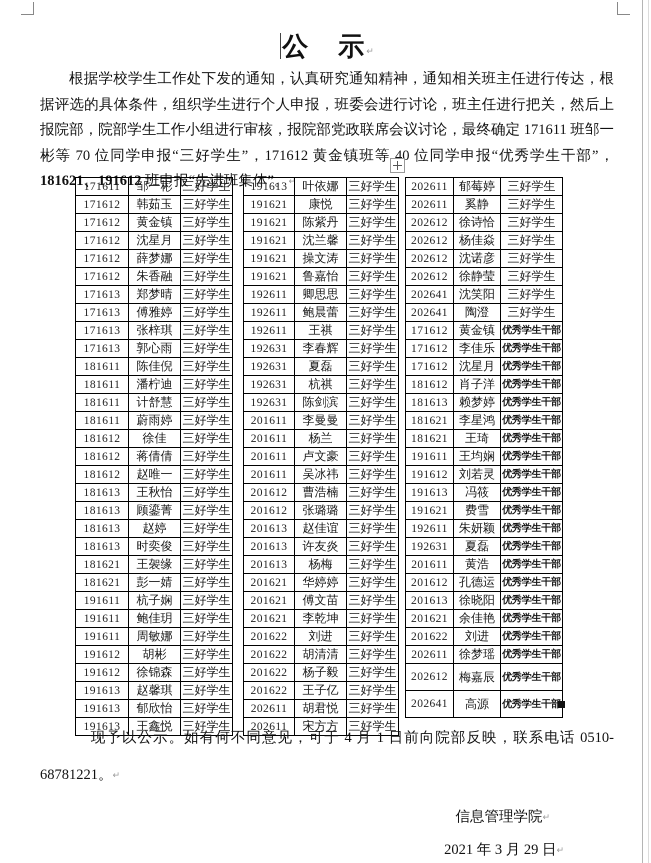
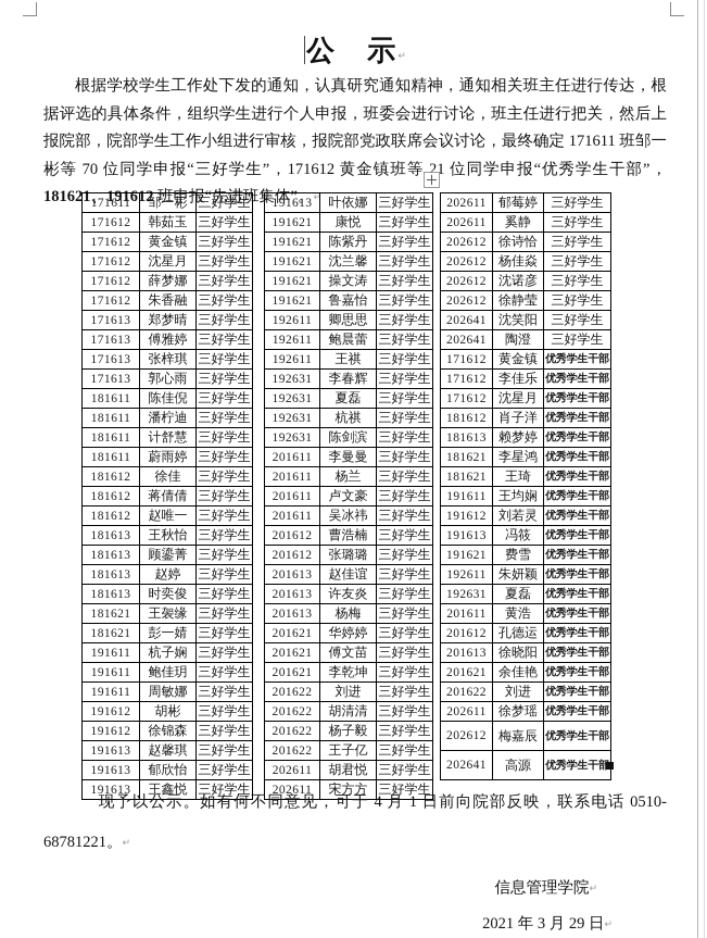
  公 示↵
- 根据学校学生工作处下发的通知，认真研究通知精神，通知相关班主任进行传达，根据评选的具体条件，组织学生进行个人申报，班委会进行讨论，班主任进行把关，然后上报院部，院部学生工作小组进行审核，报院部党政联席会议讨论，最终确定 171611 班邹一彬等 70 位同学申报“三好学生”，171612 黄金镇班等 40 位同学申报“优秀学生干部”，181621、191612 班申报“先进班集体”。↵
+ 根据学校学生工作处下发的通知，认真研究通知精神，通知相关班主任进行传达，根据评选的具体条件，组织学生进行个人申报，班委会进行讨论，班主任进行把关，然后上报院部，院部学生工作小组进行审核，报院部党政联席会议讨论，最终确定 171611 班邹一彬等 70 位同学申报“三好学生”，171612 黄金镇班等 21 位同学申报“优秀学生干部”，181621、191612 班申报“先进班集体”。↵
  171611	邹一彬	三好学生
  171612	韩茹玉	三好学生
  171612	黄金镇	三好学生
  171612	沈星月	三好学生
  171612	薛梦娜	三好学生
  171612	朱香融	三好学生
  171613	郑梦晴	三好学生
  171613	傅雅婷	三好学生
  171613	张梓琪	三好学生
  171613	郭心雨	三好学生
  181611	陈佳倪	三好学生
  181611	潘柠迪	三好学生
  181611	计舒慧	三好学生
  181611	蔚雨婷	三好学生
  181612	徐佳	三好学生
  181612	蒋倩倩	三好学生
  181612	赵唯一	三好学生
  181613	王秋怡	三好学生
  181613	顾鎏菁	三好学生
  181613	赵婷	三好学生
  181613	时奕俊	三好学生
  181621	王袈缘	三好学生
  181621	彭一婧	三好学生
  191611	杭子娴	三好学生
  191611	鲍佳玥	三好学生
  191611	周敏娜	三好学生
  191612	胡彬	三好学生
  191612	徐锦森	三好学生
  191613	赵馨琪	三好学生
  191613	郁欣怡	三好学生
  191613	王鑫悦	三好学生
  191613	叶依娜	三好学生
  191621	康悦	三好学生
  191621	陈紫丹	三好学生
  191621	沈兰馨	三好学生
  191621	操文涛	三好学生
  191621	鲁嘉怡	三好学生
  192611	卿思思	三好学生
  192611	鲍晨蕾	三好学生
  192611	王祺	三好学生
  192631	李春辉	三好学生
  192631	夏磊	三好学生
  192631	杭祺	三好学生
  192631	陈剑滨	三好学生
  201611	李曼曼	三好学生
  201611	杨兰	三好学生
  201611	卢文豪	三好学生
  201611	吴冰祎	三好学生
  201612	曹浩楠	三好学生
  201612	张璐璐	三好学生
  201613	赵佳谊	三好学生
  201613	许友炎	三好学生
  201613	杨梅	三好学生
  201621	华婷婷	三好学生
  201621	傅文苗	三好学生
  201621	李乾坤	三好学生
  201622	刘进	三好学生
  201622	胡清清	三好学生
  201622	杨子毅	三好学生
  201622	王子亿	三好学生
  202611	胡君悦	三好学生
  202611	宋方方	三好学生
  202611	郁莓婷	三好学生
  202611	奚静	三好学生
  202612	徐诗恰	三好学生
  202612	杨佳焱	三好学生
  202612	沈诺彦	三好学生
  202612	徐静莹	三好学生
  202641	沈笑阳	三好学生
  202641	陶澄	三好学生
  171612	黄金镇	优秀学生干部
  171612	李佳乐	优秀学生干部
  171612	沈星月	优秀学生干部
  181612	肖子洋	优秀学生干部
  181613	赖梦婷	优秀学生干部
  181621	李星鸿	优秀学生干部
  181621	王琦	优秀学生干部
  191611	王均娴	优秀学生干部
  191612	刘若灵	优秀学生干部
  191613	冯筱	优秀学生干部
  191621	费雪	优秀学生干部
  192611	朱妍颖	优秀学生干部
  192631	夏磊	优秀学生干部
  201611	黄浩	优秀学生干部
  201612	孔德运	优秀学生干部
  201613	徐晓阳	优秀学生干部
  201621	余佳艳	优秀学生干部
  201622	刘进	优秀学生干部
  202611	徐梦瑶	优秀学生干部
  202612	梅嘉辰	优秀学生干部
  202641	高源	优秀学生干部
  现予以公示。如有何不同意见，可于 4 月 1 日前向院部反映，联系电话 0510-68781221。↵
  信息管理学院↵
  2021 年 3 月 29 日↵
